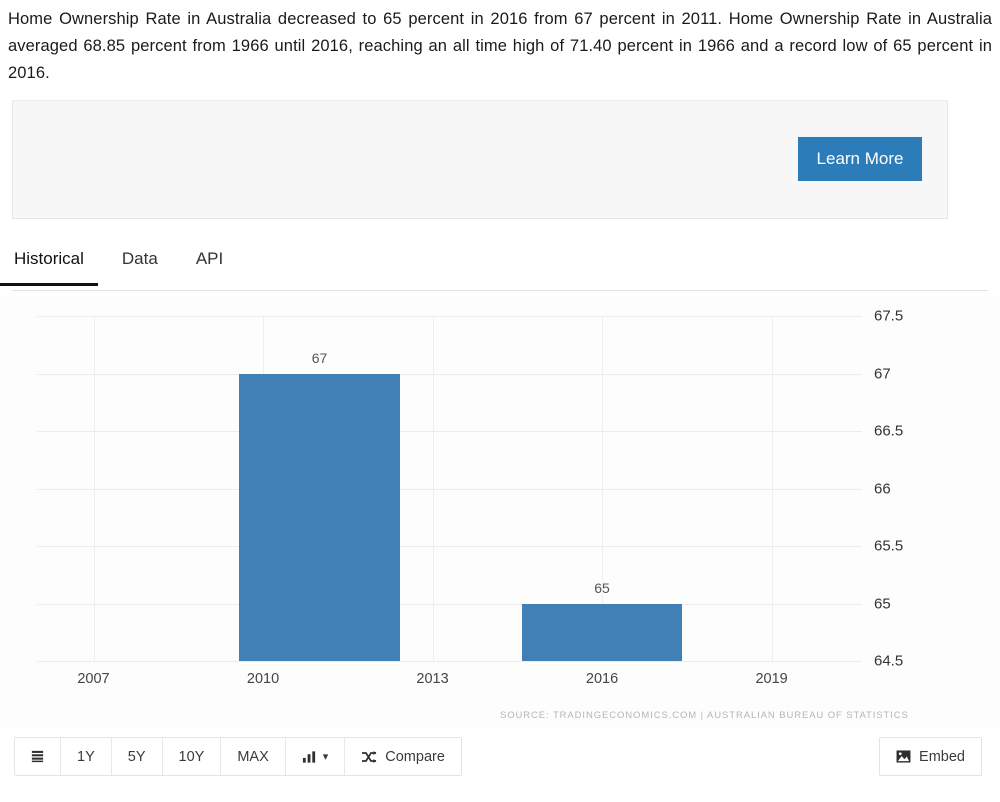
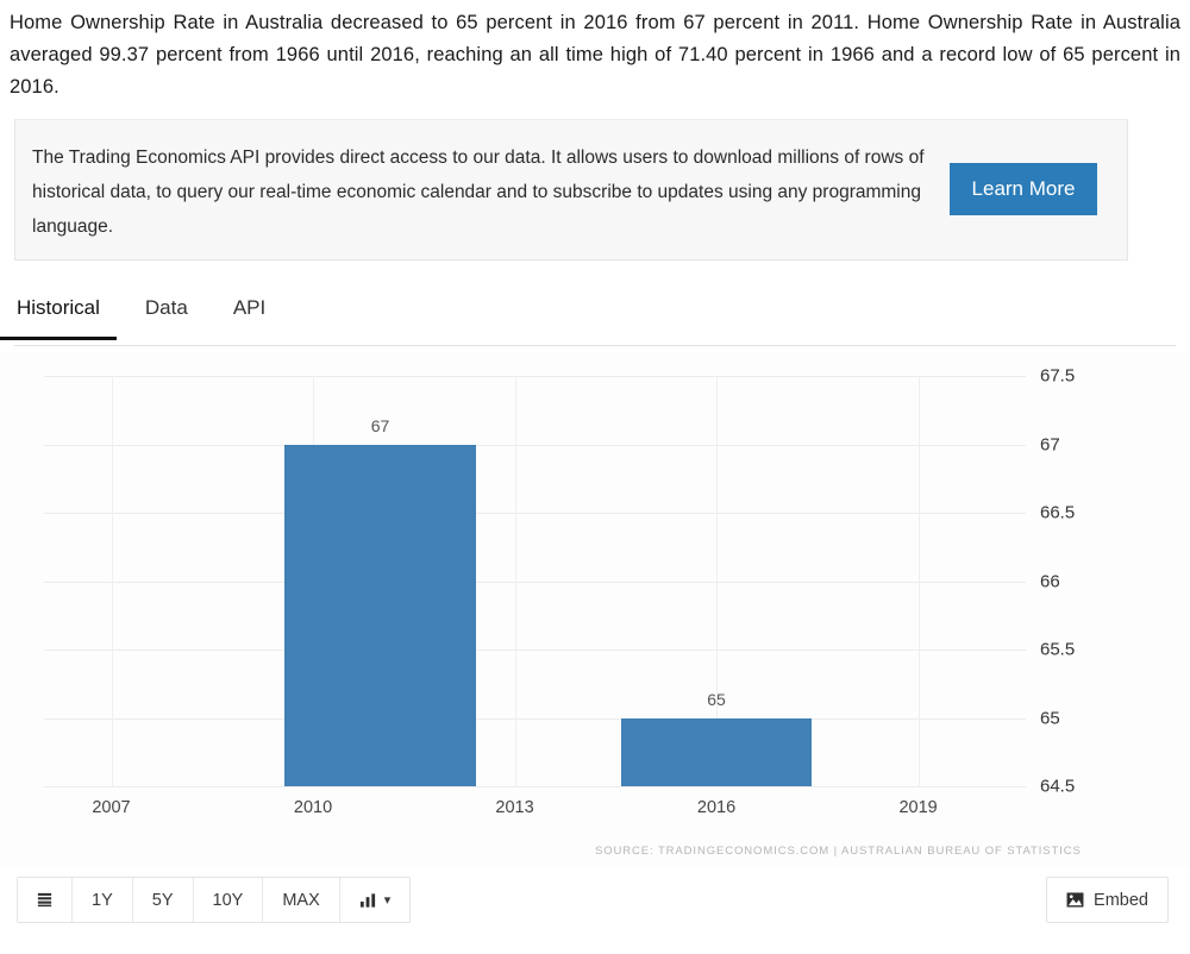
- Home Ownership Rate in Australia decreased to 65 percent in 2016 from 67 percent in 2011. Home Ownership Rate in Australia averaged 68.85 percent from 1966 until 2016, reaching an all time high of 71.40 percent in 1966 and a record low of 65 percent in 2016.
+ Home Ownership Rate in Australia decreased to 65 percent in 2016 from 67 percent in 2011. Home Ownership Rate in Australia averaged 99.37 percent from 1966 until 2016, reaching an all time high of 71.40 percent in 1966 and a record low of 65 percent in 2016.
+ The Trading Economics API provides direct access to our data. It allows users to download millions of rows of historical data, to query our real-time economic calendar and to subscribe to updates using any programming language.
  Learn More
  Historical
  Data
  API
  67
  65
  67.5
  67
  66.5
  66
  65.5
  65
  64.5
  2007
  2010
  2013
  2016
  2019
  SOURCE: TRADINGECONOMICS.COM | AUSTRALIAN BUREAU OF STATISTICS
  1Y
  5Y
  10Y
  MAX
  ▾
- Compare
  Embed
